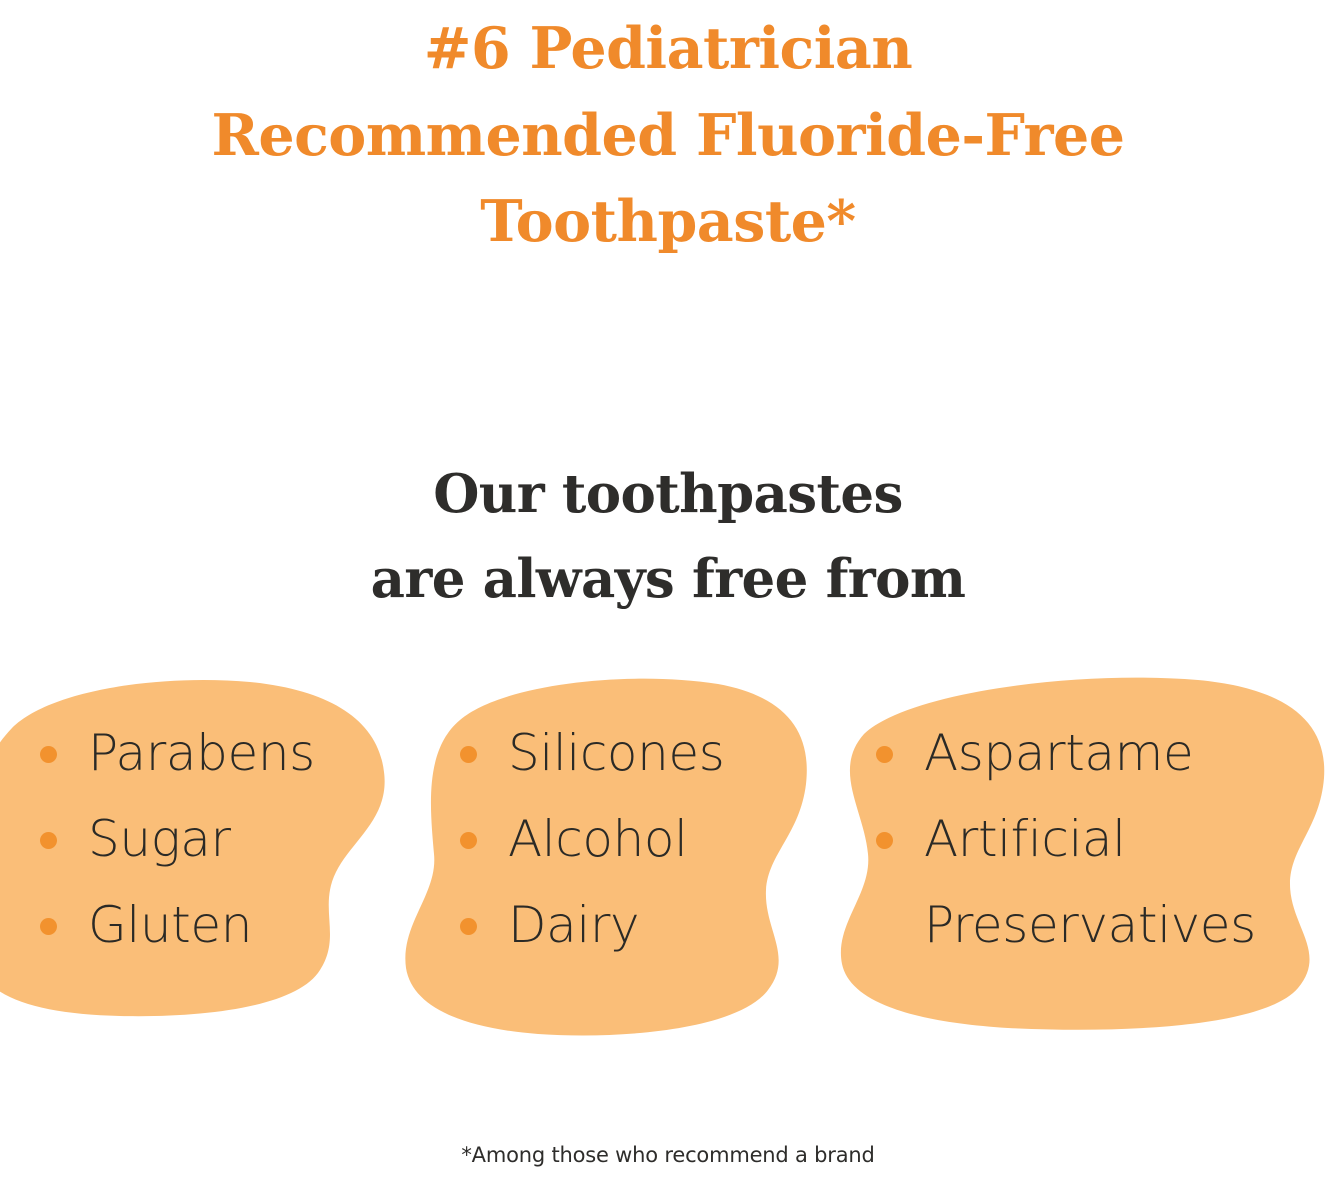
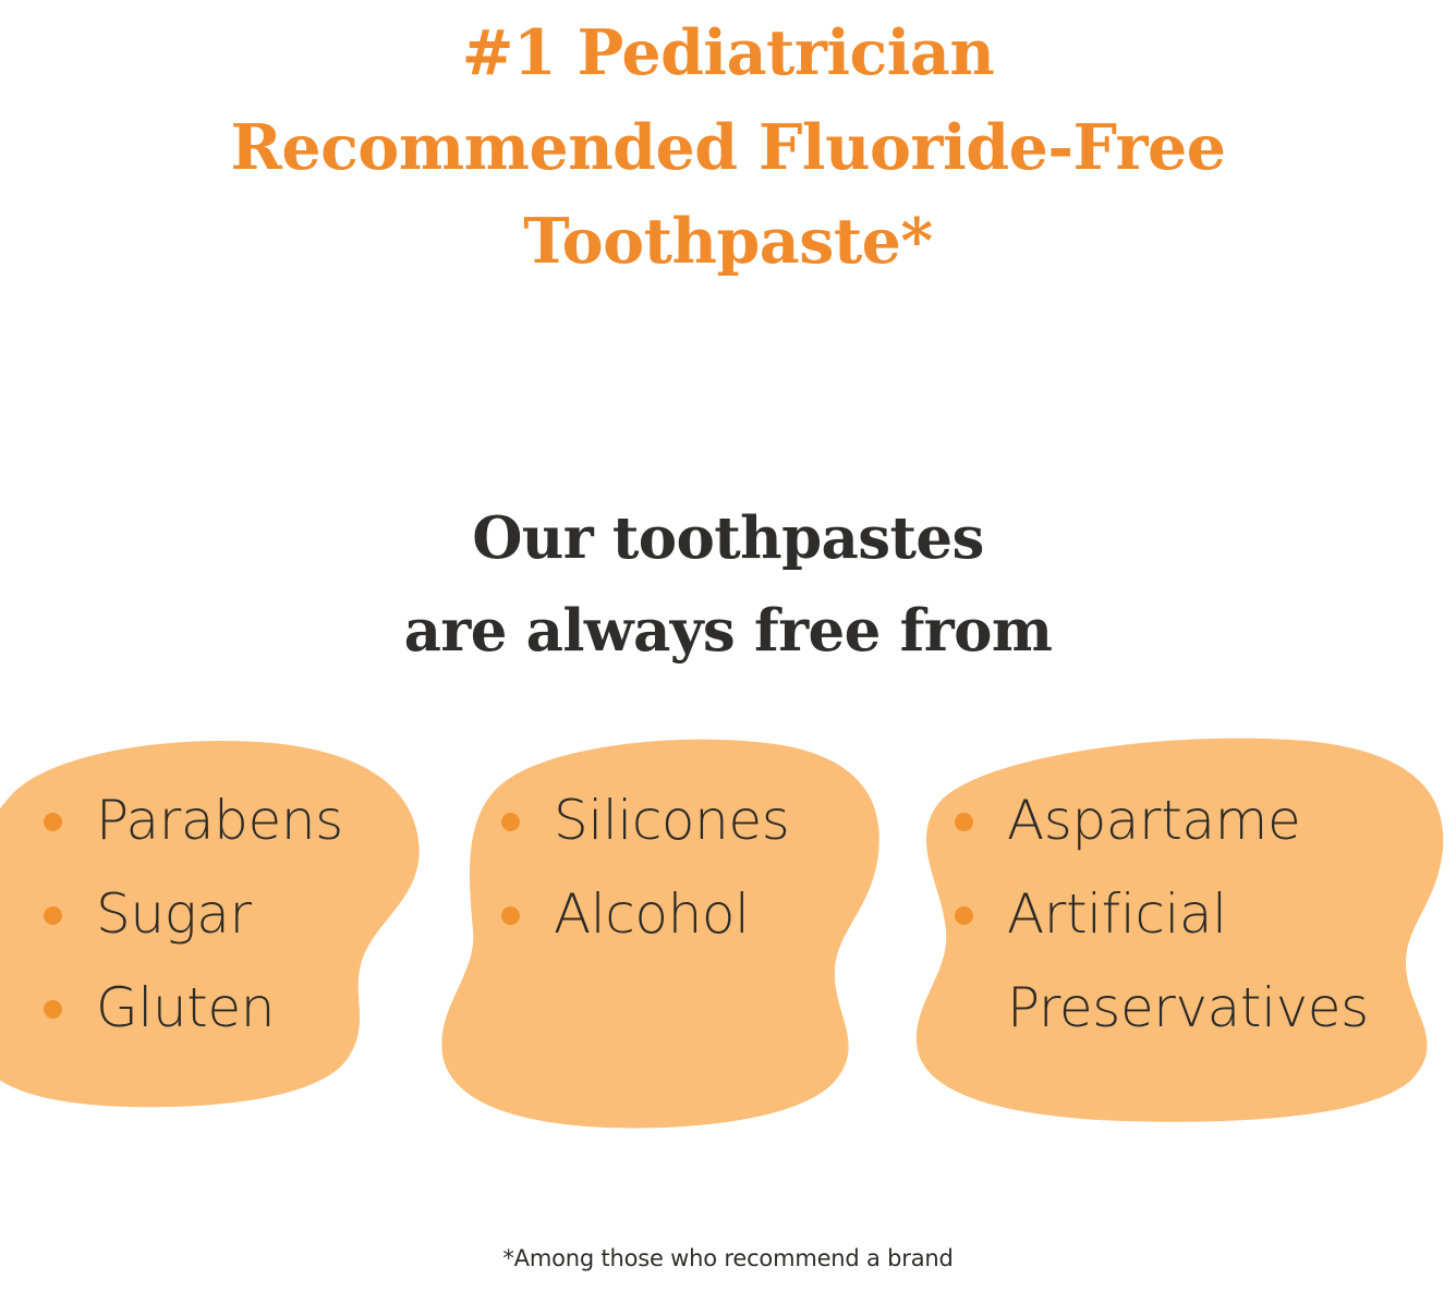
- #6 Pediatrician
+ #1 Pediatrician
  Recommended Fluoride-Free
  Toothpaste*
  Our toothpastes
  are always free from
  Parabens
  Sugar
  Gluten
  Silicones
  Alcohol
- Dairy
  Aspartame
  Artificial
  Preservatives
  *Among those who recommend a brand
